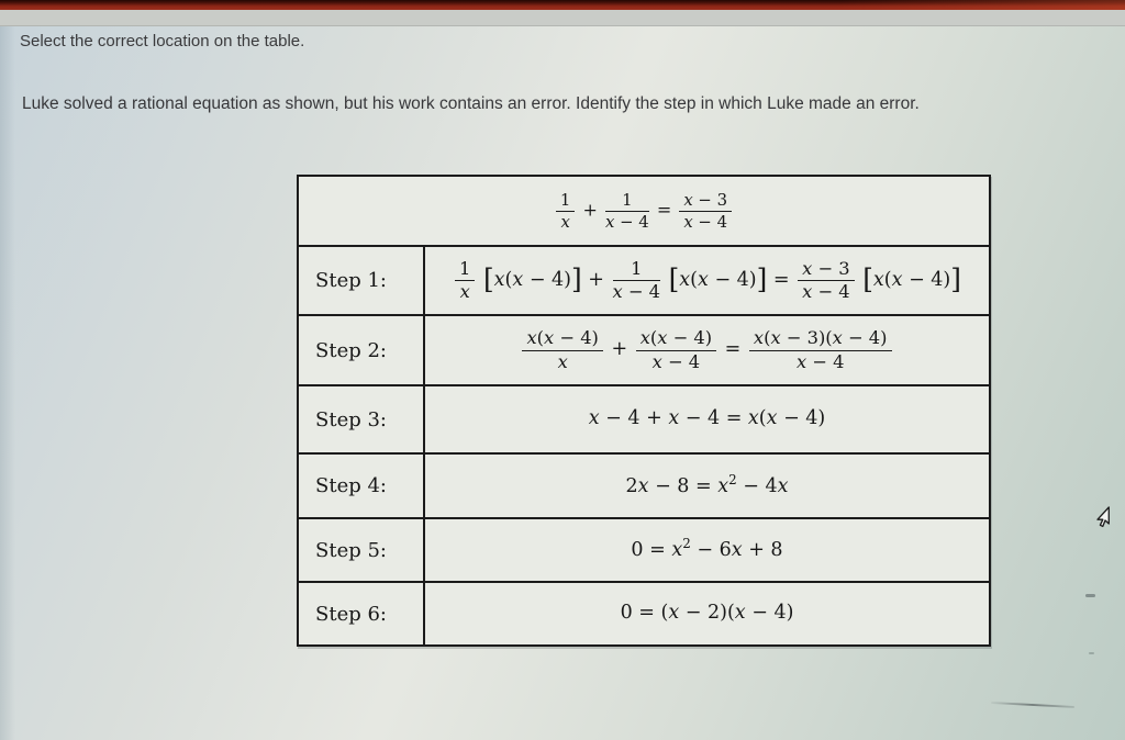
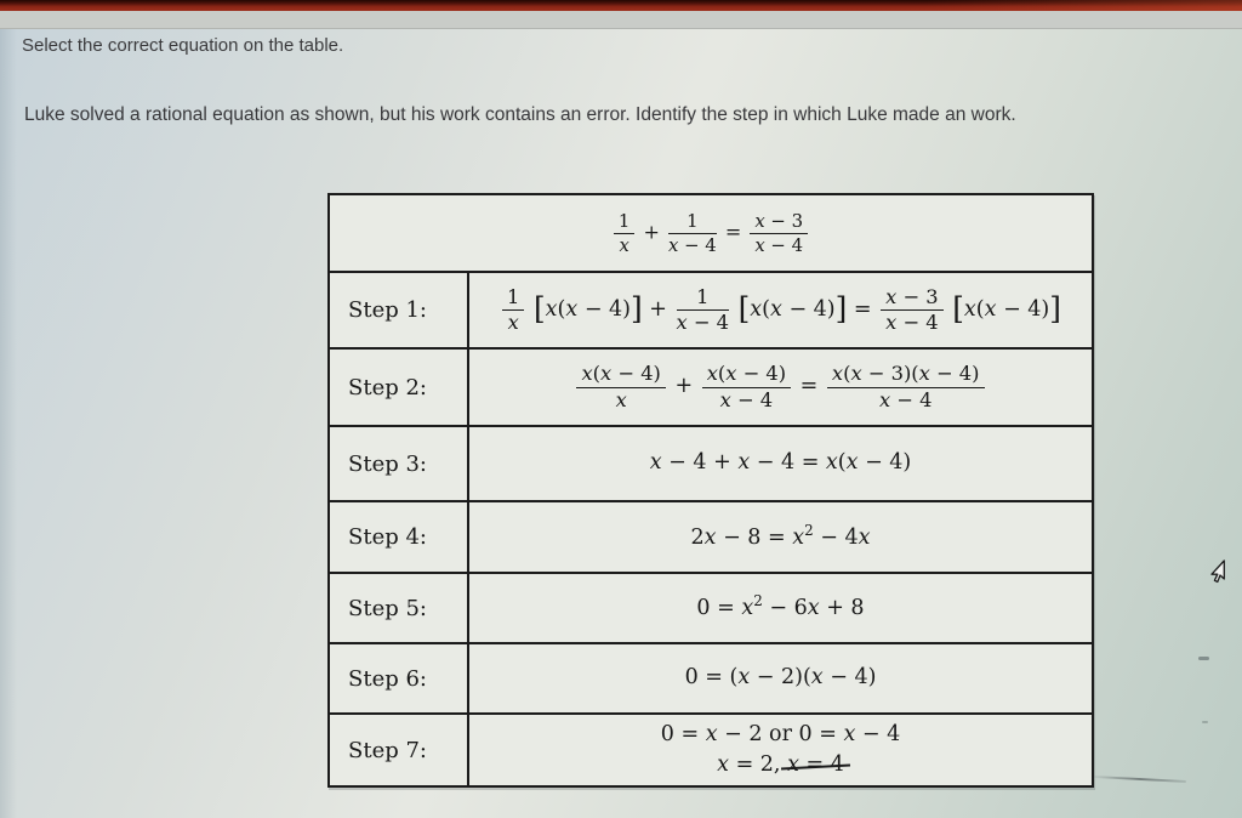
- Select the correct location on the table.
+ Select the correct equation on the table.
- Luke solved a rational equation as shown, but his work contains an error. Identify the step in which Luke made an error.
+ Luke solved a rational equation as shown, but his work contains an error. Identify the step in which Luke made an work.
  1x + 1x − 4 = x − 3x − 4
  Step 1:	1x [x(x − 4)] + 1x − 4 [x(x − 4)] = x − 3x − 4 [x(x − 4)]
  Step 2:	x(x − 4)x + x(x − 4)x − 4 = x(x − 3)(x − 4)x − 4
  Step 3:	x − 4 + x − 4 = x(x − 4)
  Step 4:	2x − 8 = x2 − 4x
  Step 5:	0 = x2 − 6x + 8
  Step 6:	0 = (x − 2)(x − 4)
+ Step 7:	0 = x − 2 or 0 = x − 4x = 2, x = 4
